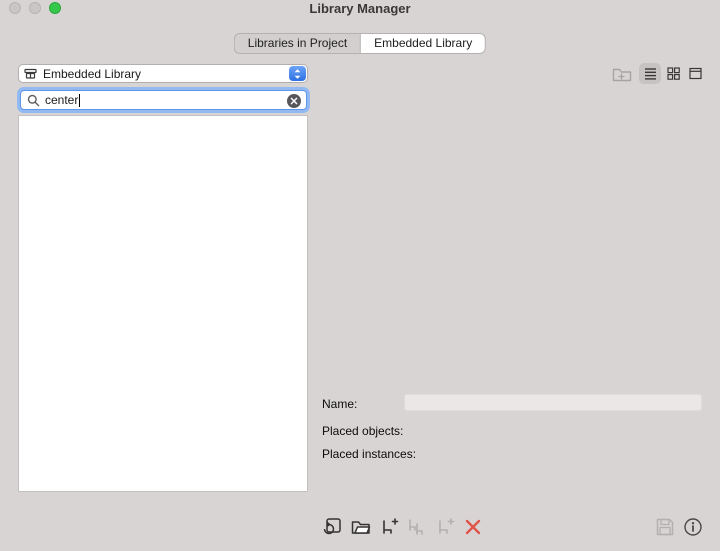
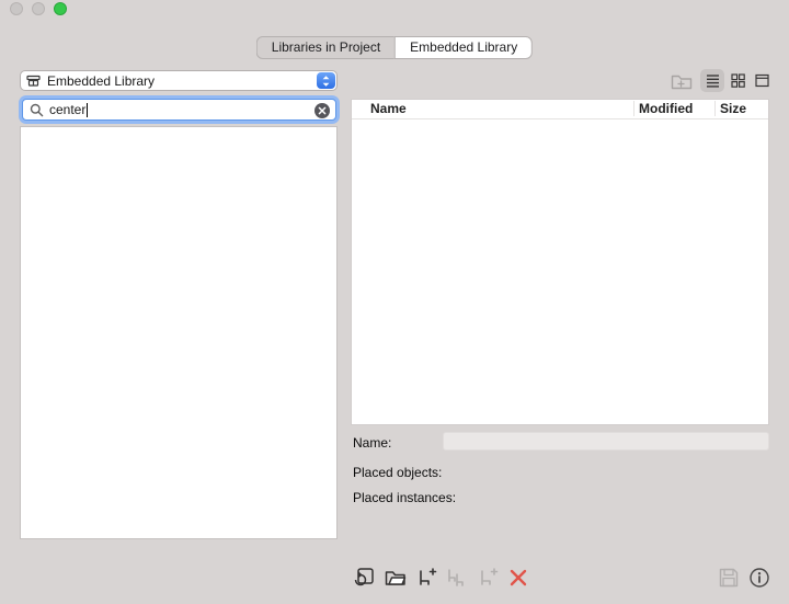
- Library Manager
  Libraries in Project
  Embedded Library
  Embedded Library
  center
+ Name
+ Modified
+ Size
  Name:
  Placed objects:
  Placed instances:
